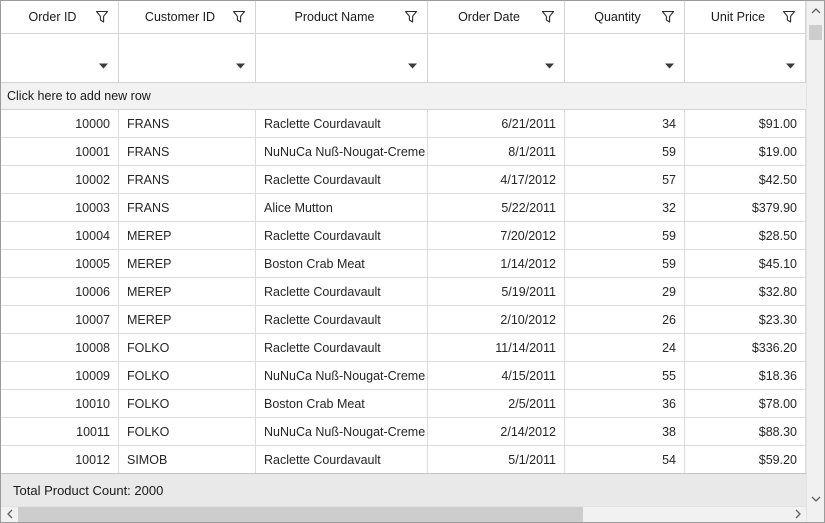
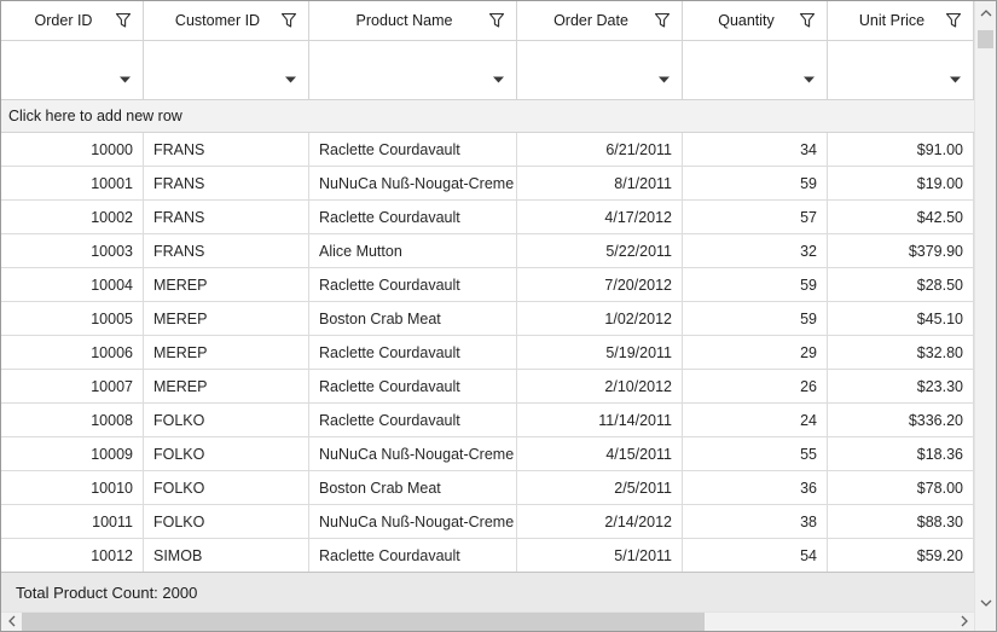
  Order ID
  Customer ID
  Product Name
  Order Date
  Quantity
  Unit Price
  Click here to add new row
  10000
  FRANS
  Raclette Courdavault
  6/21/2011
  34
  $91.00
  10001
  FRANS
  NuNuCa Nuß-Nougat-Creme
  8/1/2011
  59
  $19.00
  10002
  FRANS
  Raclette Courdavault
  4/17/2012
  57
  $42.50
  10003
  FRANS
  Alice Mutton
  5/22/2011
  32
  $379.90
  10004
  MEREP
  Raclette Courdavault
  7/20/2012
  59
  $28.50
  10005
  MEREP
  Boston Crab Meat
- 1/14/2012
+ 1/02/2012
  59
  $45.10
  10006
  MEREP
  Raclette Courdavault
  5/19/2011
  29
  $32.80
  10007
  MEREP
  Raclette Courdavault
  2/10/2012
  26
  $23.30
  10008
  FOLKO
  Raclette Courdavault
  11/14/2011
  24
  $336.20
  10009
  FOLKO
  NuNuCa Nuß-Nougat-Creme
  4/15/2011
  55
  $18.36
  10010
  FOLKO
  Boston Crab Meat
  2/5/2011
  36
  $78.00
  10011
  FOLKO
  NuNuCa Nuß-Nougat-Creme
  2/14/2012
  38
  $88.30
  10012
  SIMOB
  Raclette Courdavault
  5/1/2011
  54
  $59.20
  Total Product Count: 2000
